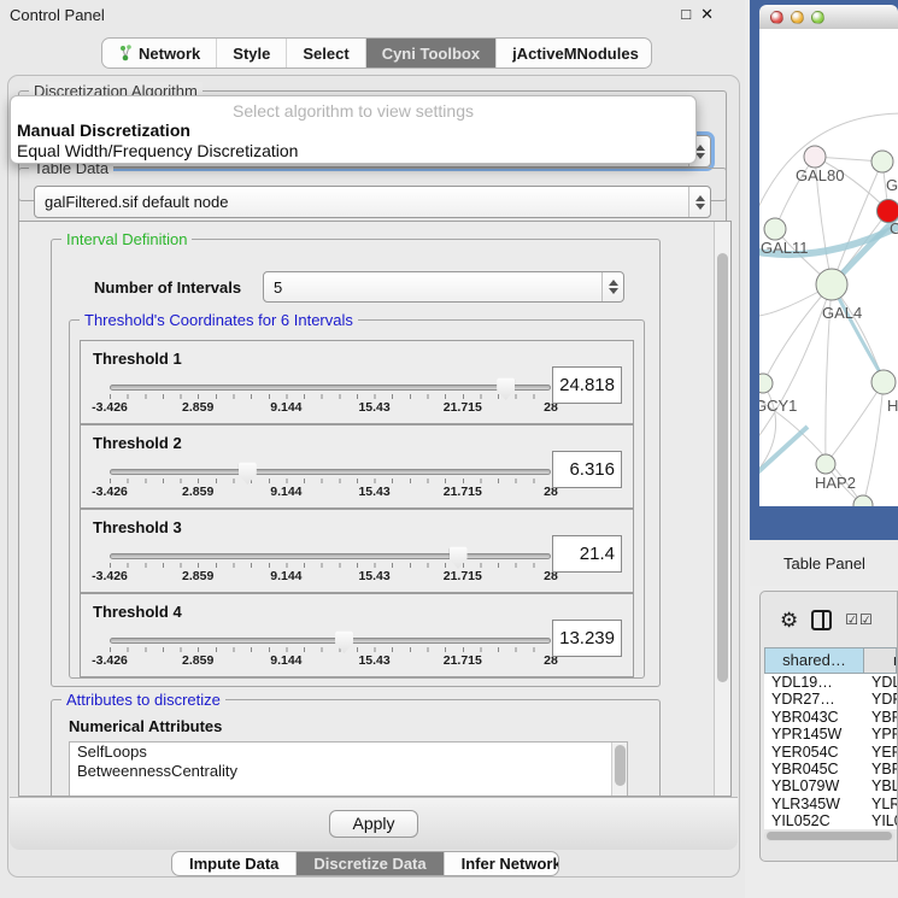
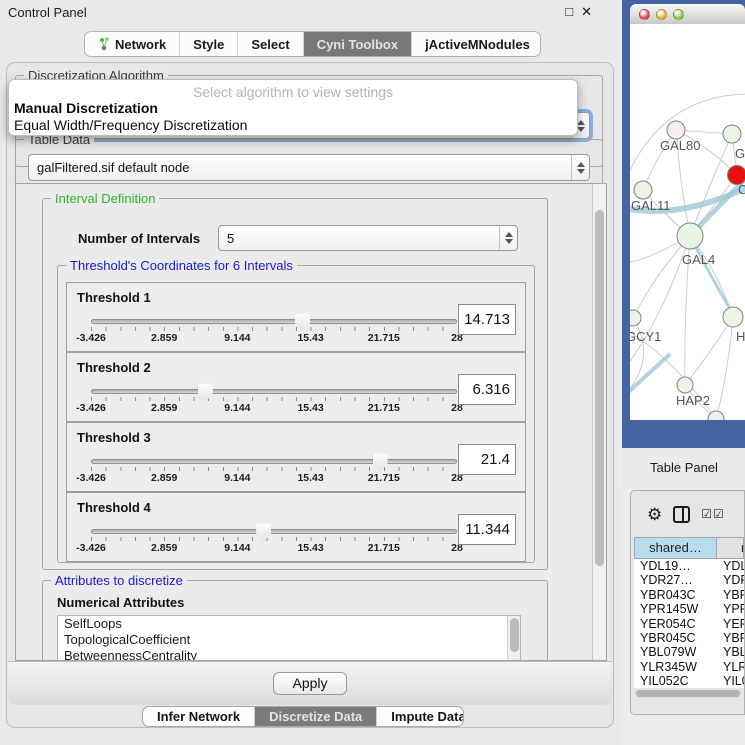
  Control Panel
  □✕
  Network
  Style
  Select
  Cyni Toolbox
  jActiveMNodules
  Discretization Algorithm
  Table Data
  galFiltered.sif default node
  Interval Definition
  Number of Intervals
  5
  Threshold's Coordinates for 6 Intervals
  Threshold 1
  -3.426
  2.859
  9.144
  15.43
  21.715
  28
- 24.818
+ 14.713
  Threshold 2
  -3.426
  2.859
  9.144
  15.43
  21.715
  28
  6.316
  Threshold 3
  -3.426
  2.859
  9.144
  15.43
  21.715
  28
  21.4
  Threshold 4
  -3.426
  2.859
  9.144
  15.43
  21.715
  28
- 13.239
+ 11.344
  Attributes to discretize
  Numerical Attributes
  SelfLoops
+ TopologicalCoefficient
  BetweennessCentrality
  Apply
  Select algorithm to view settings
  Manual Discretization
  Equal Width/Frequency Discretization
- Impute Data
+ Infer Network
  Discretize Data
- Infer Network
+ Impute Data
  GAL80
  GAL11
  GAL4
  GCY1
  H
  HAP2
  C
  Table Panel
  ⚙
  ☑☑
  shared…
  YDL19…
  YDL
  YDR27…
  YBR043C
  YPR145W
  YER054C
  YBR045C
  YBL079W
  YBL
  YLR345W
  YLR
  YIL052C
  YIL
